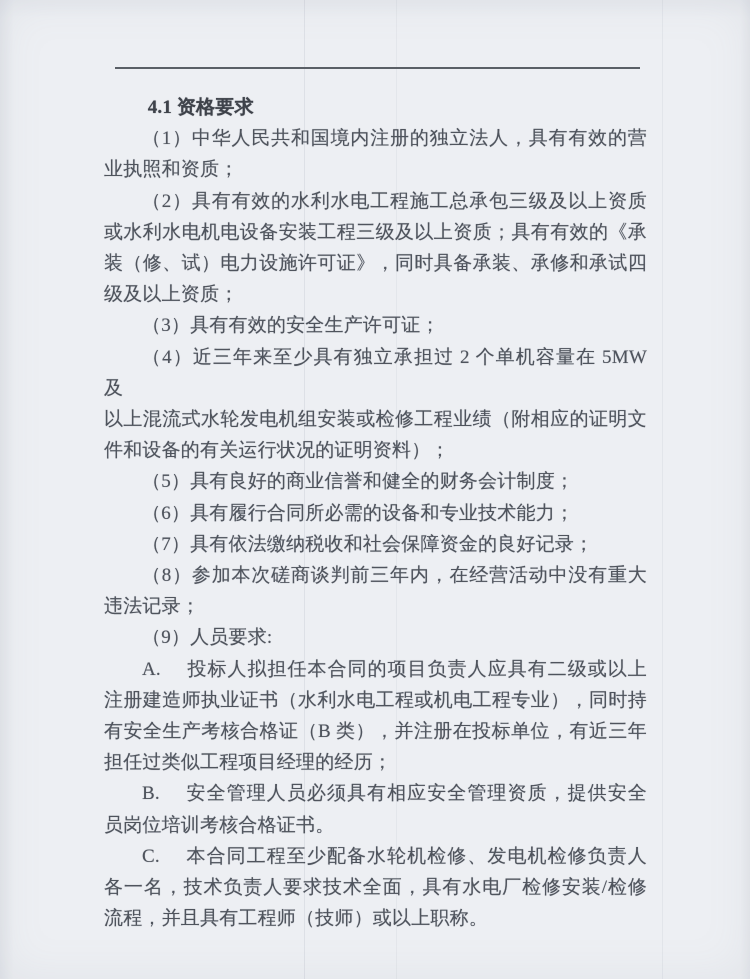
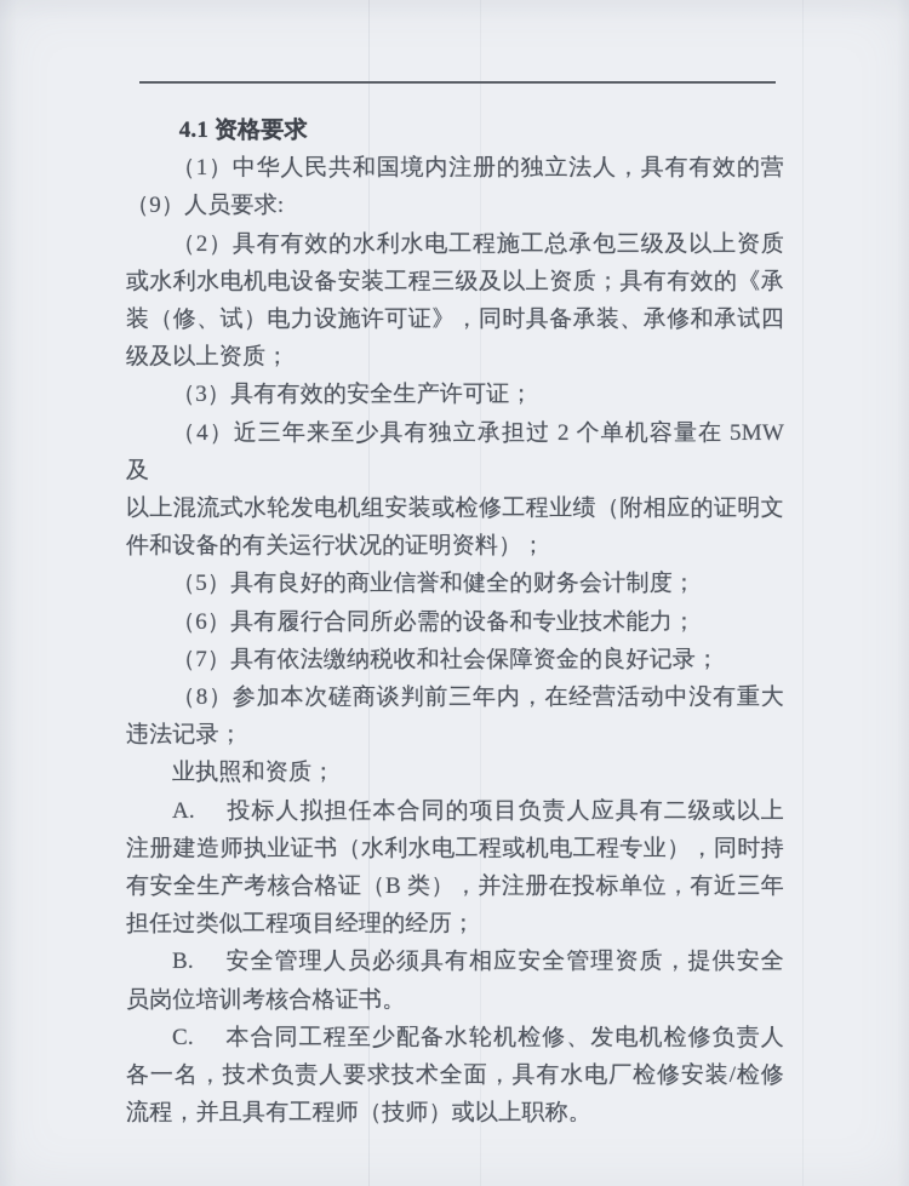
  4.1 资格要求
  （1）中华人民共和国境内注册的独立法人，具有有效的营
- 业执照和资质；
+ （9）人员要求:
  （2）具有有效的水利水电工程施工总承包三级及以上资质
  或水利水电机电设备安装工程三级及以上资质；具有有效的《承
  装（修、试）电力设施许可证》，同时具备承装、承修和承试四
  级及以上资质；
  （3）具有有效的安全生产许可证；
  （4）近三年来至少具有独立承担过 2 个单机容量在 5MW 及
  以上混流式水轮发电机组安装或检修工程业绩（附相应的证明文
  件和设备的有关运行状况的证明资料）；
  （5）具有良好的商业信誉和健全的财务会计制度；
  （6）具有履行合同所必需的设备和专业技术能力；
  （7）具有依法缴纳税收和社会保障资金的良好记录；
  （8）参加本次磋商谈判前三年内，在经营活动中没有重大
  违法记录；
- （9）人员要求:
+ 业执照和资质；
  A. 投标人拟担任本合同的项目负责人应具有二级或以上
  注册建造师执业证书（水利水电工程或机电工程专业），同时持
  有安全生产考核合格证（B 类），并注册在投标单位，有近三年
  担任过类似工程项目经理的经历；
  B. 安全管理人员必须具有相应安全管理资质，提供安全
  员岗位培训考核合格证书。
  C. 本合同工程至少配备水轮机检修、发电机检修负责人
  各一名，技术负责人要求技术全面，具有水电厂检修安装/检修
  流程，并且具有工程师（技师）或以上职称。
